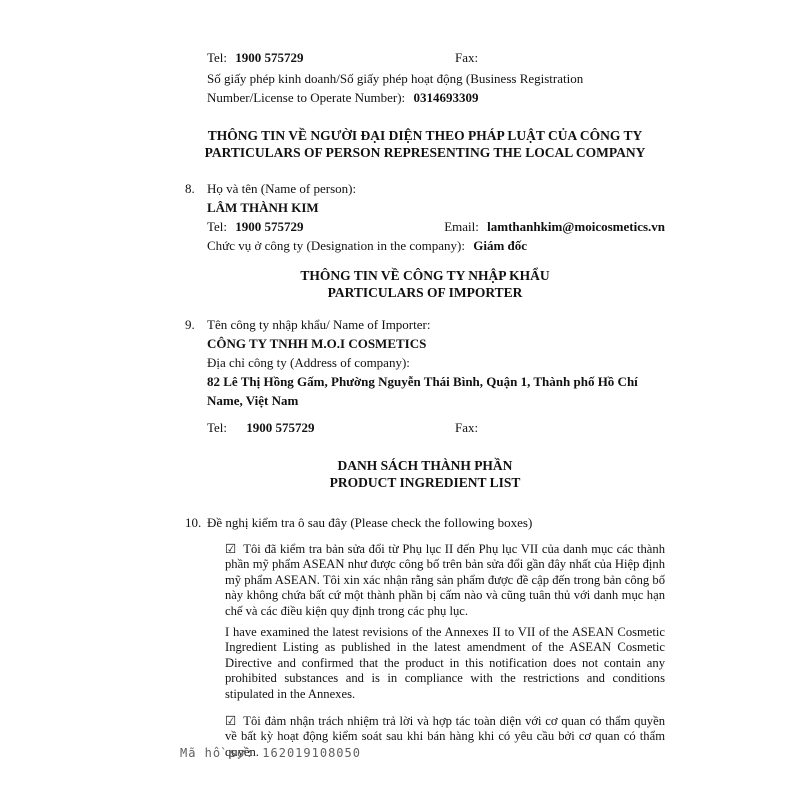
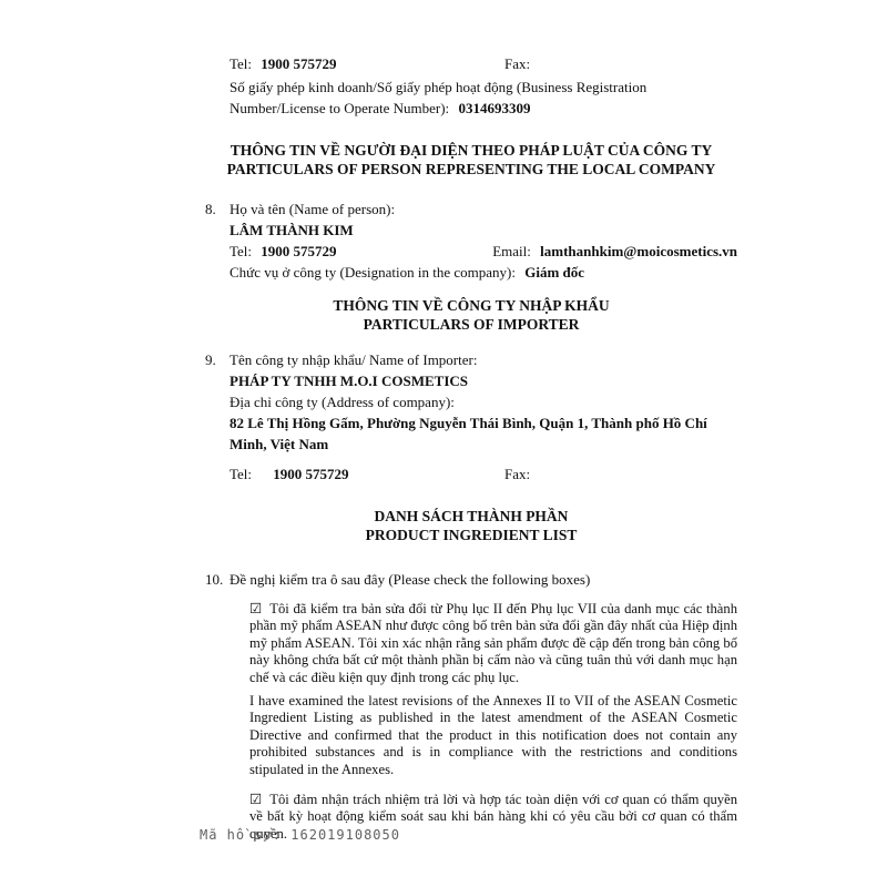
  Tel: 1900 575729
  Fax:
  Số giấy phép kinh doanh/Số giấy phép hoạt động (Business Registration Number/License to Operate Number): 0314693309
  THÔNG TIN VỀ NGƯỜI ĐẠI DIỆN THEO PHÁP LUẬT CỦA CÔNG TY
  PARTICULARS OF PERSON REPRESENTING THE LOCAL COMPANY
  8.
  Họ và tên (Name of person):
  LÂM THÀNH KIM
  Tel: 1900 575729
  Email: lamthanhkim@moicosmetics.vn
  Chức vụ ở công ty (Designation in the company): Giám đốc
  THÔNG TIN VỀ CÔNG TY NHẬP KHẨU
  PARTICULARS OF IMPORTER
  9.
  Tên công ty nhập khẩu/ Name of Importer:
- CÔNG TY TNHH M.O.I COSMETICS
+ PHÁP TY TNHH M.O.I COSMETICS
  Địa chỉ công ty (Address of company):
- 82 Lê Thị Hồng Gấm, Phường Nguyễn Thái Bình, Quận 1, Thành phố Hồ Chí Name, Việt Nam
+ 82 Lê Thị Hồng Gấm, Phường Nguyễn Thái Bình, Quận 1, Thành phố Hồ Chí Minh, Việt Nam
  Tel: 1900 575729
  Fax:
  DANH SÁCH THÀNH PHẦN
  PRODUCT INGREDIENT LIST
  10.
  Đề nghị kiểm tra ô sau đây (Please check the following boxes)
  ☑ Tôi đã kiểm tra bản sửa đổi từ Phụ lục II đến Phụ lục VII của danh mục các thành phần mỹ phẩm ASEAN như được công bố trên bản sửa đổi gần đây nhất của Hiệp định mỹ phẩm ASEAN. Tôi xin xác nhận rằng sản phẩm được đề cập đến trong bản công bố này không chứa bất cứ một thành phần bị cấm nào và cũng tuân thủ với danh mục hạn chế và các điều kiện quy định trong các phụ lục.
  I have examined the latest revisions of the Annexes II to VII of the ASEAN Cosmetic Ingredient Listing as published in the latest amendment of the ASEAN Cosmetic Directive and confirmed that the product in this notification does not contain any prohibited substances and is in compliance with the restrictions and conditions stipulated in the Annexes.
  ☑ Tôi đảm nhận trách nhiệm trả lời và hợp tác toàn diện với cơ quan có thẩm quyền về bất kỳ hoạt động kiểm soát sau khi bán hàng khi có yêu cầu bởi cơ quan có thẩm quyền.
  Mã hồ sơ: 162019108050
